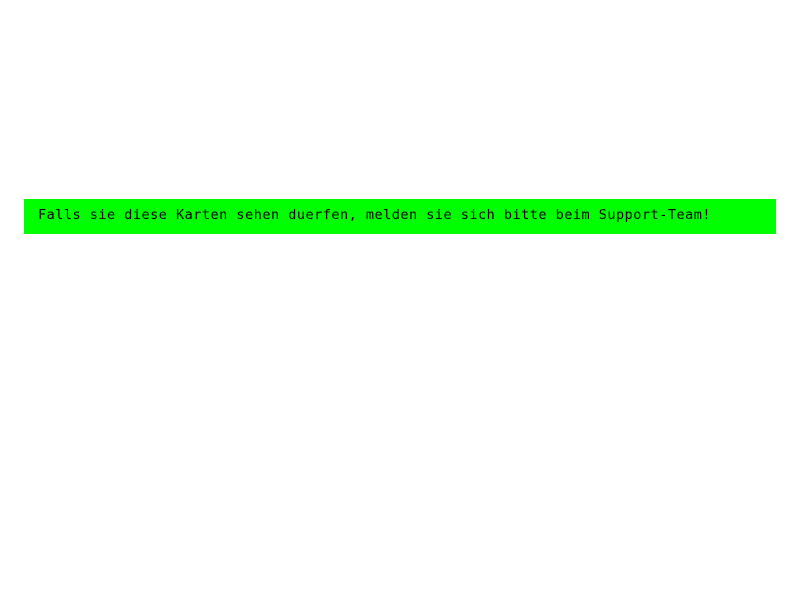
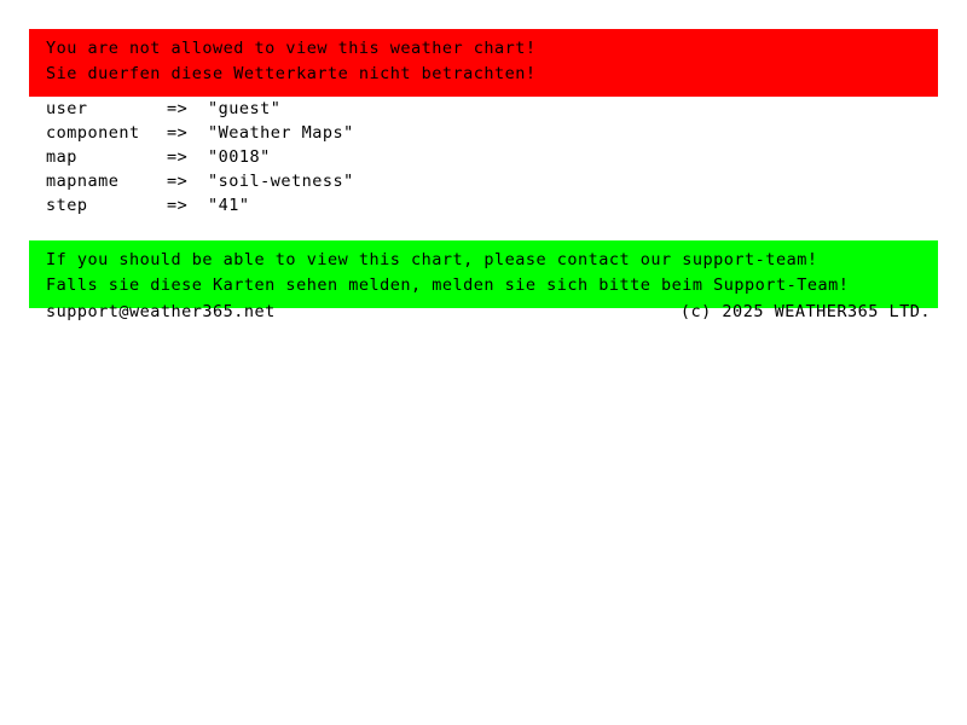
+ You are not allowed to view this weather chart!
+ Sie duerfen diese Wetterkarte nicht betrachten!
+ user	=>	"guest"
+ component	=>	"Weather Maps"
+ map	=>	"0018"
+ mapname	=>	"soil-wetness"
+ step	=>	"41"
+ If you should be able to view this chart, please contact our support-team!
- Falls sie diese Karten sehen duerfen, melden sie sich bitte beim Support-Team!
+ Falls sie diese Karten sehen melden, melden sie sich bitte beim Support-Team!
+ support@weather365.net
+ (c) 2025 WEATHER365 LTD.
